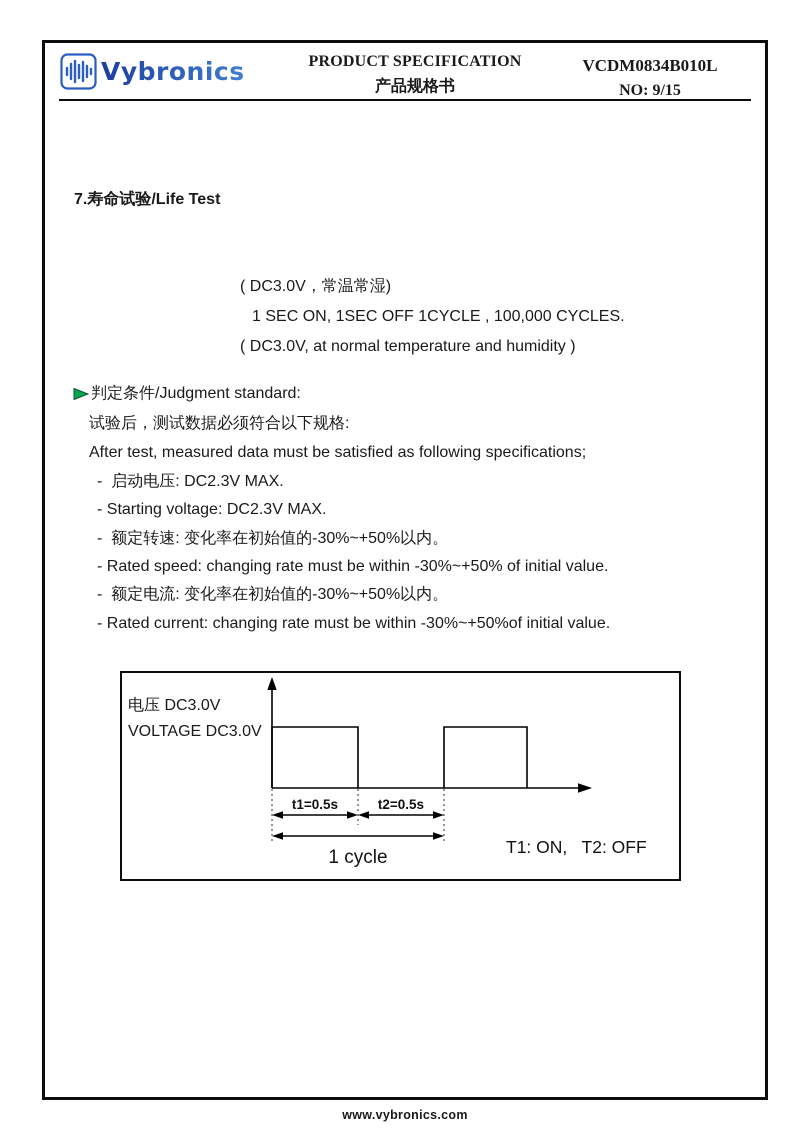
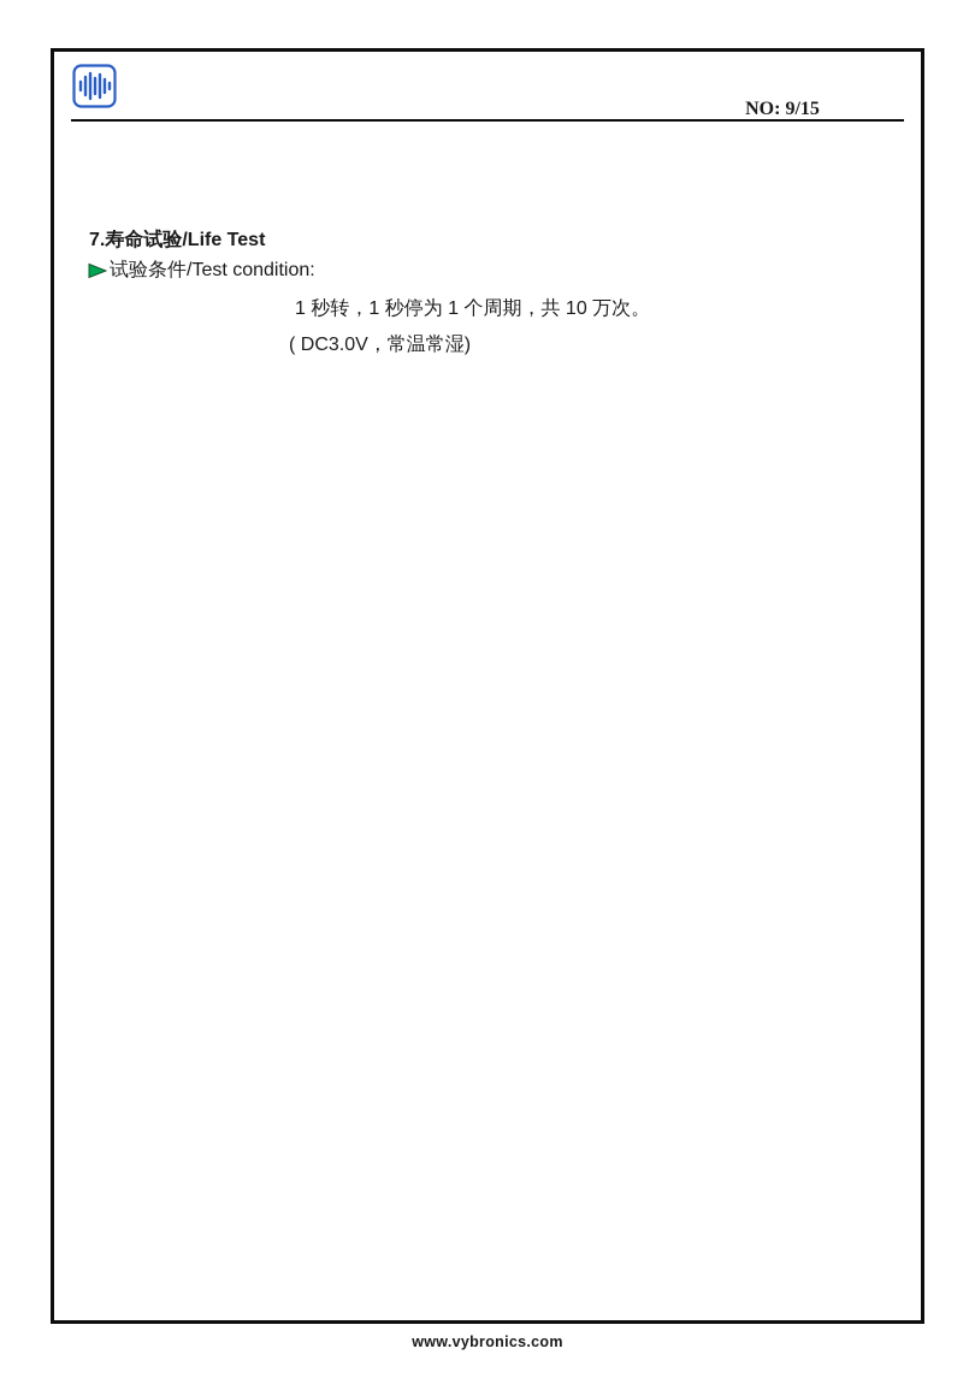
- Vybronics
- PRODUCT SPECIFICATION
- 产品规格书
- VCDM0834B010L
  NO: 9/15
  7.寿命试验/Life Test
+ 试验条件/Test condition:
+ 1 秒转，1 秒停为 1 个周期，共 10 万次。
  ( DC3.0V，常温常湿)
- 1 SEC ON, 1SEC OFF 1CYCLE , 100,000 CYCLES.
- ( DC3.0V, at normal temperature and humidity )
- 判定条件/Judgment standard:
- 试验后，测试数据必须符合以下规格:
- After test, measured data must be satisfied as following specifications;
- - 启动电压: DC2.3V MAX.
- - Starting voltage: DC2.3V MAX.
- - 额定转速: 变化率在初始值的-30%~+50%以内。
- - Rated speed: changing rate must be within -30%~+50% of initial value.
- - 额定电流: 变化率在初始值的-30%~+50%以内。
- - Rated current: changing rate must be within -30%~+50%of initial value.
- 电压 DC3.0V
- VOLTAGE DC3.0V
- t1=0.5s
- t2=0.5s
- 1 cycle
- T1: ON, T2: OFF
  www.vybronics.com
